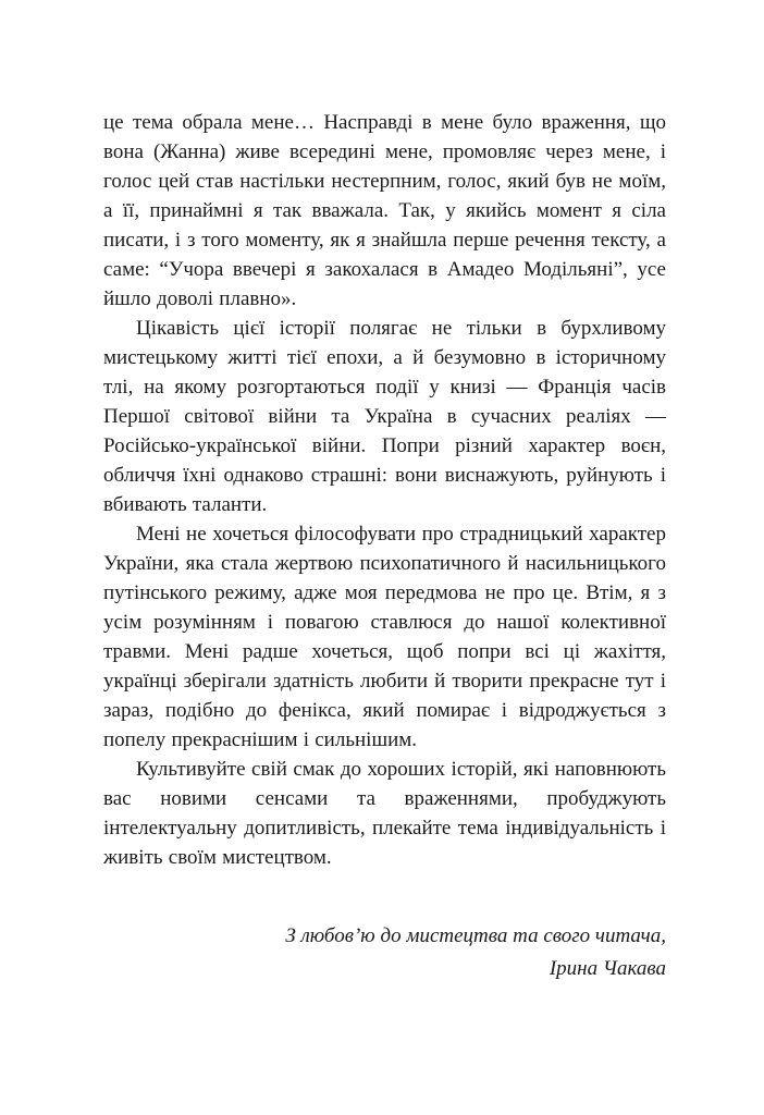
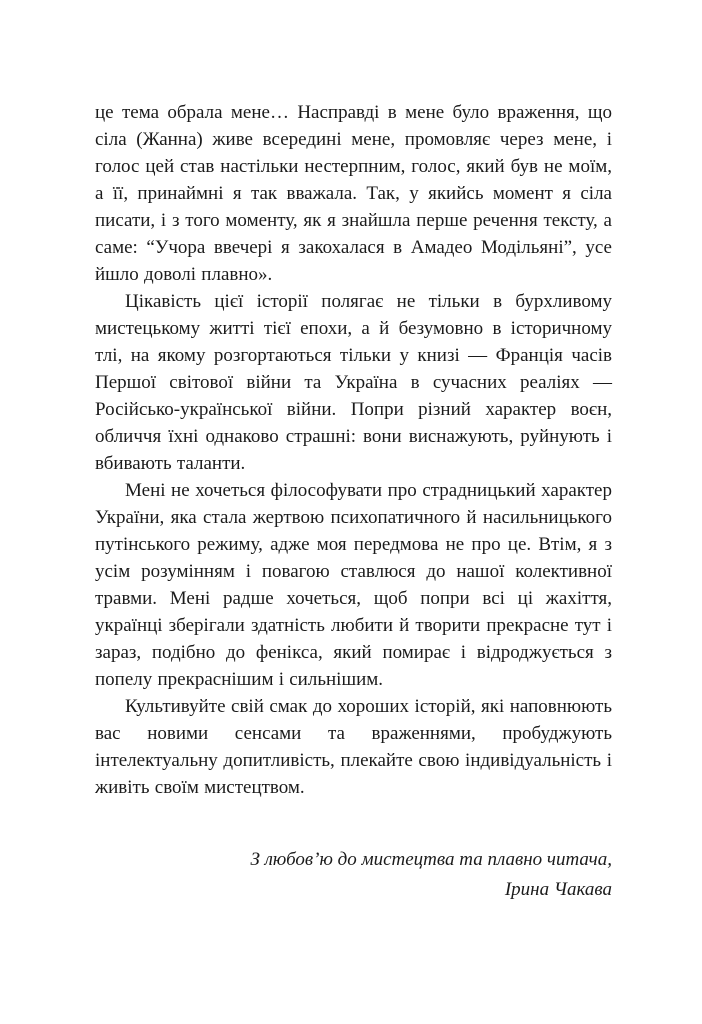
- це тема обрала мене… Насправді в мене було враження, що вона (Жанна) живе всередині мене, промовляє через мене, і голос цей став настільки нестерпним, голос, який був не моїм, а її, принаймні я так вважала. Так, у якийсь момент я сіла писати, і з того моменту, як я знайшла перше речення тексту, а саме: “Учора ввечері я закохалася в Амадео Модільяні”, усе йшло доволі плавно».
+ це тема обрала мене… Насправді в мене було враження, що сіла (Жанна) живе всередині мене, промовляє через мене, і голос цей став настільки нестерпним, голос, який був не моїм, а її, принаймні я так вважала. Так, у якийсь момент я сіла писати, і з того моменту, як я знайшла перше речення тексту, а саме: “Учора ввечері я закохалася в Амадео Модільяні”, усе йшло доволі плавно».
- Цікавість цієї історії полягає не тільки в бурхливому мистецькому житті тієї епохи, а й безумовно в історичному тлі, на якому розгортаються події у книзі — Франція часів Першої світової війни та Україна в сучасних реаліях — Російсько-української війни. Попри різний характер воєн, обличчя їхні однаково страшні: вони виснажують, руйнують і вбивають таланти.
+ Цікавість цієї історії полягає не тільки в бурхливому мистецькому житті тієї епохи, а й безумовно в історичному тлі, на якому розгортаються тільки у книзі — Франція часів Першої світової війни та Україна в сучасних реаліях — Російсько-української війни. Попри різний характер воєн, обличчя їхні однаково страшні: вони виснажують, руйнують і вбивають таланти.
  Мені не хочеться філософувати про страдницький характер України, яка стала жертвою психопатичного й насильницького путінського режиму, адже моя передмова не про це. Втім, я з усім розумінням і повагою ставлюся до нашої колективної травми. Мені радше хочеться, щоб попри всі ці жахіття, українці зберігали здатність любити й творити прекрасне тут і зараз, подібно до фенікса, який помирає і відроджується з попелу прекраснішим і сильнішим.
- Культивуйте свій смак до хороших історій, які наповнюють вас новими сенсами та враженнями, пробуджують інтелектуальну допитливість, плекайте тема індивідуальність і живіть своїм мистецтвом.
+ Культивуйте свій смак до хороших історій, які наповнюють вас новими сенсами та враженнями, пробуджують інтелектуальну допитливість, плекайте свою індивідуальність і живіть своїм мистецтвом.
- З любов’ю до мистецтва та свого читача,
+ З любов’ю до мистецтва та плавно читача,
  Ірина Чакава
